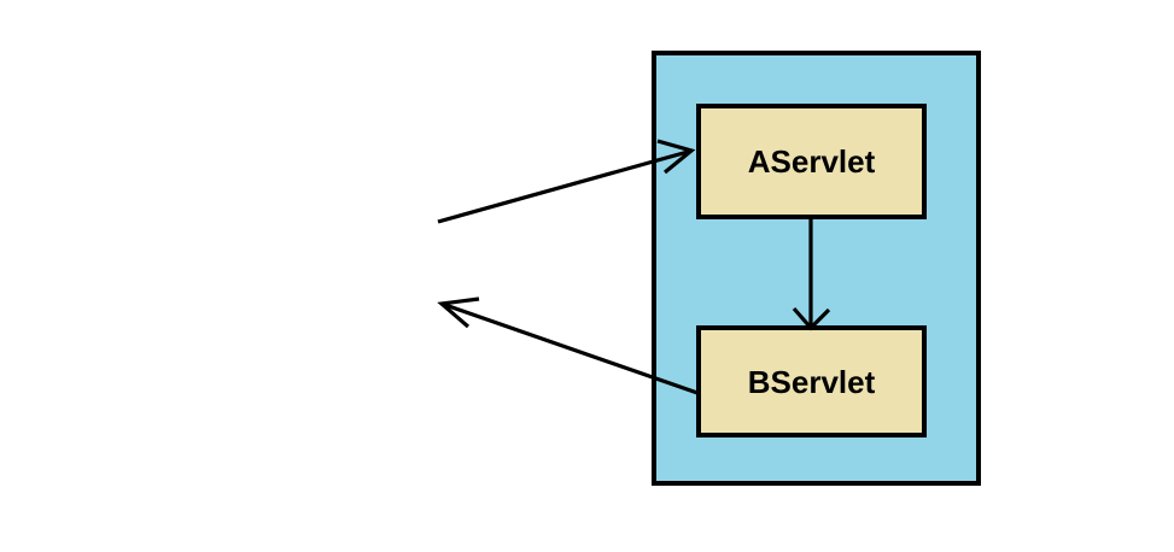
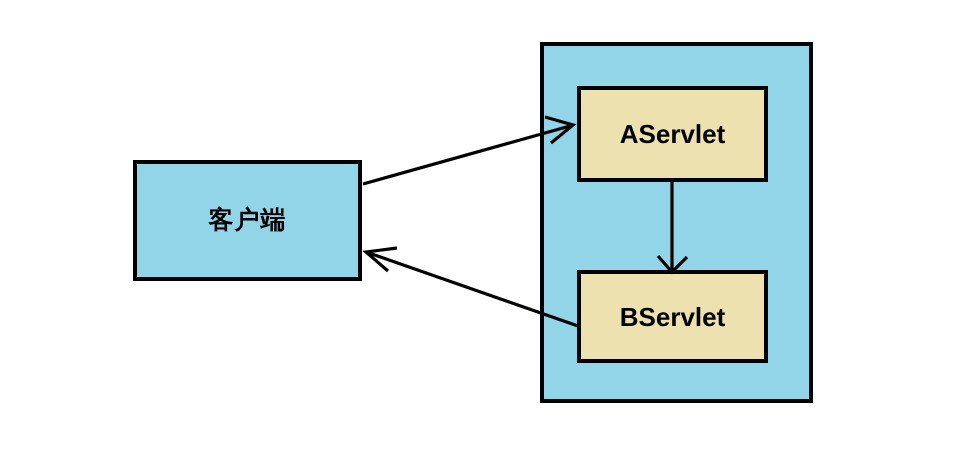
+ 客户端
  AServlet
  BServlet
